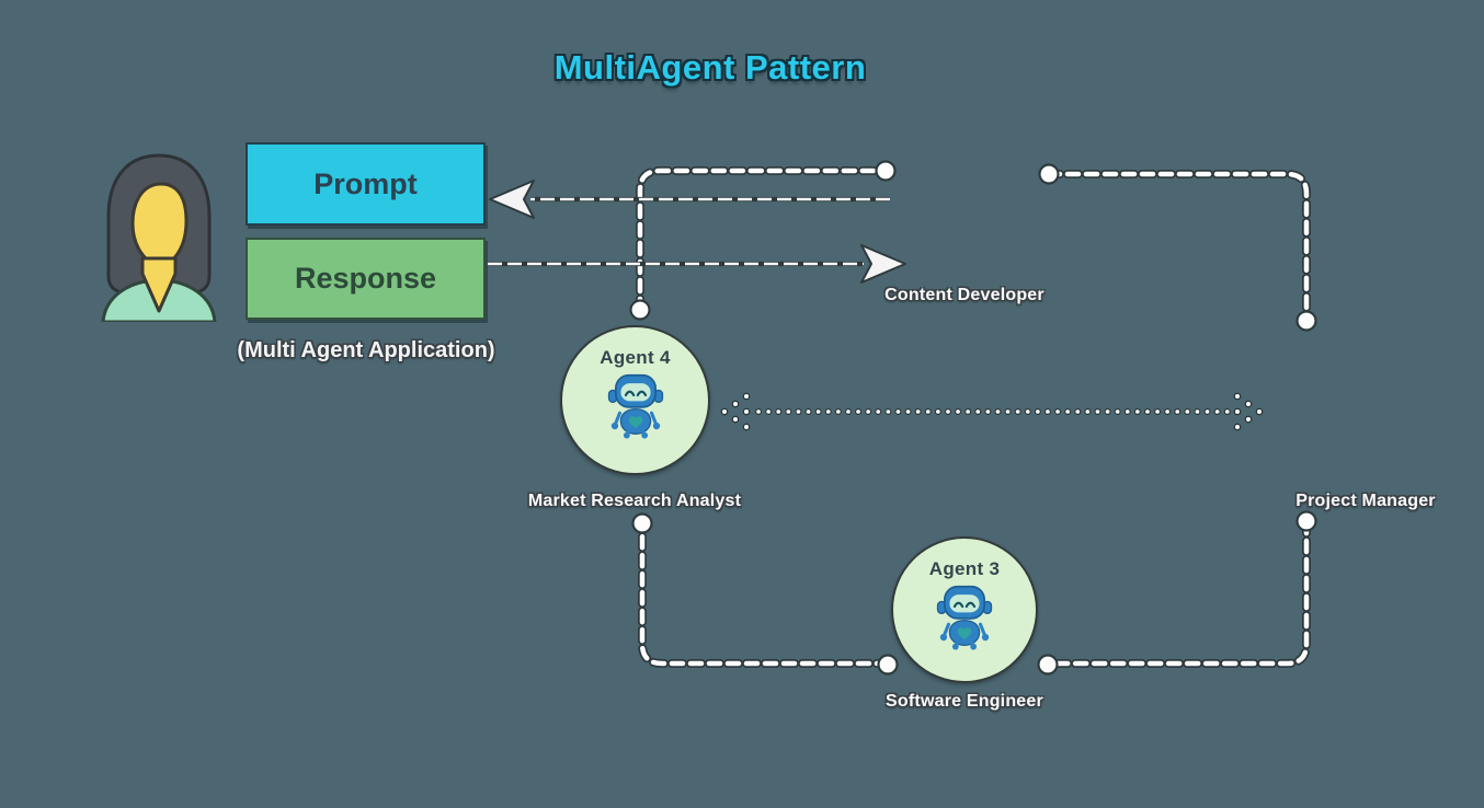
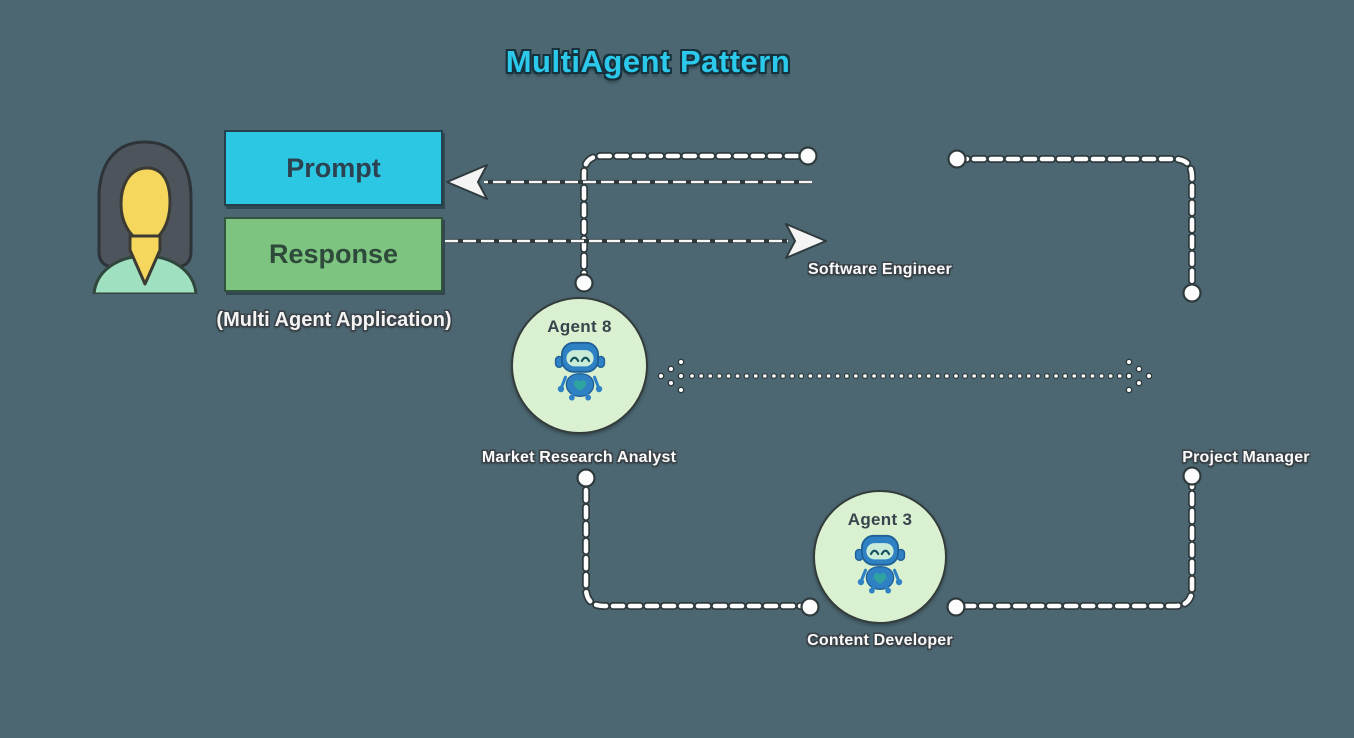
  MultiAgent Pattern
  Prompt
  Response
  (Multi Agent Application)
  Agent 3
- Agent 4
+ Agent 8
- Content Developer
+ Software Engineer
  Project Manager
- Software Engineer
+ Content Developer
  Market Research Analyst
